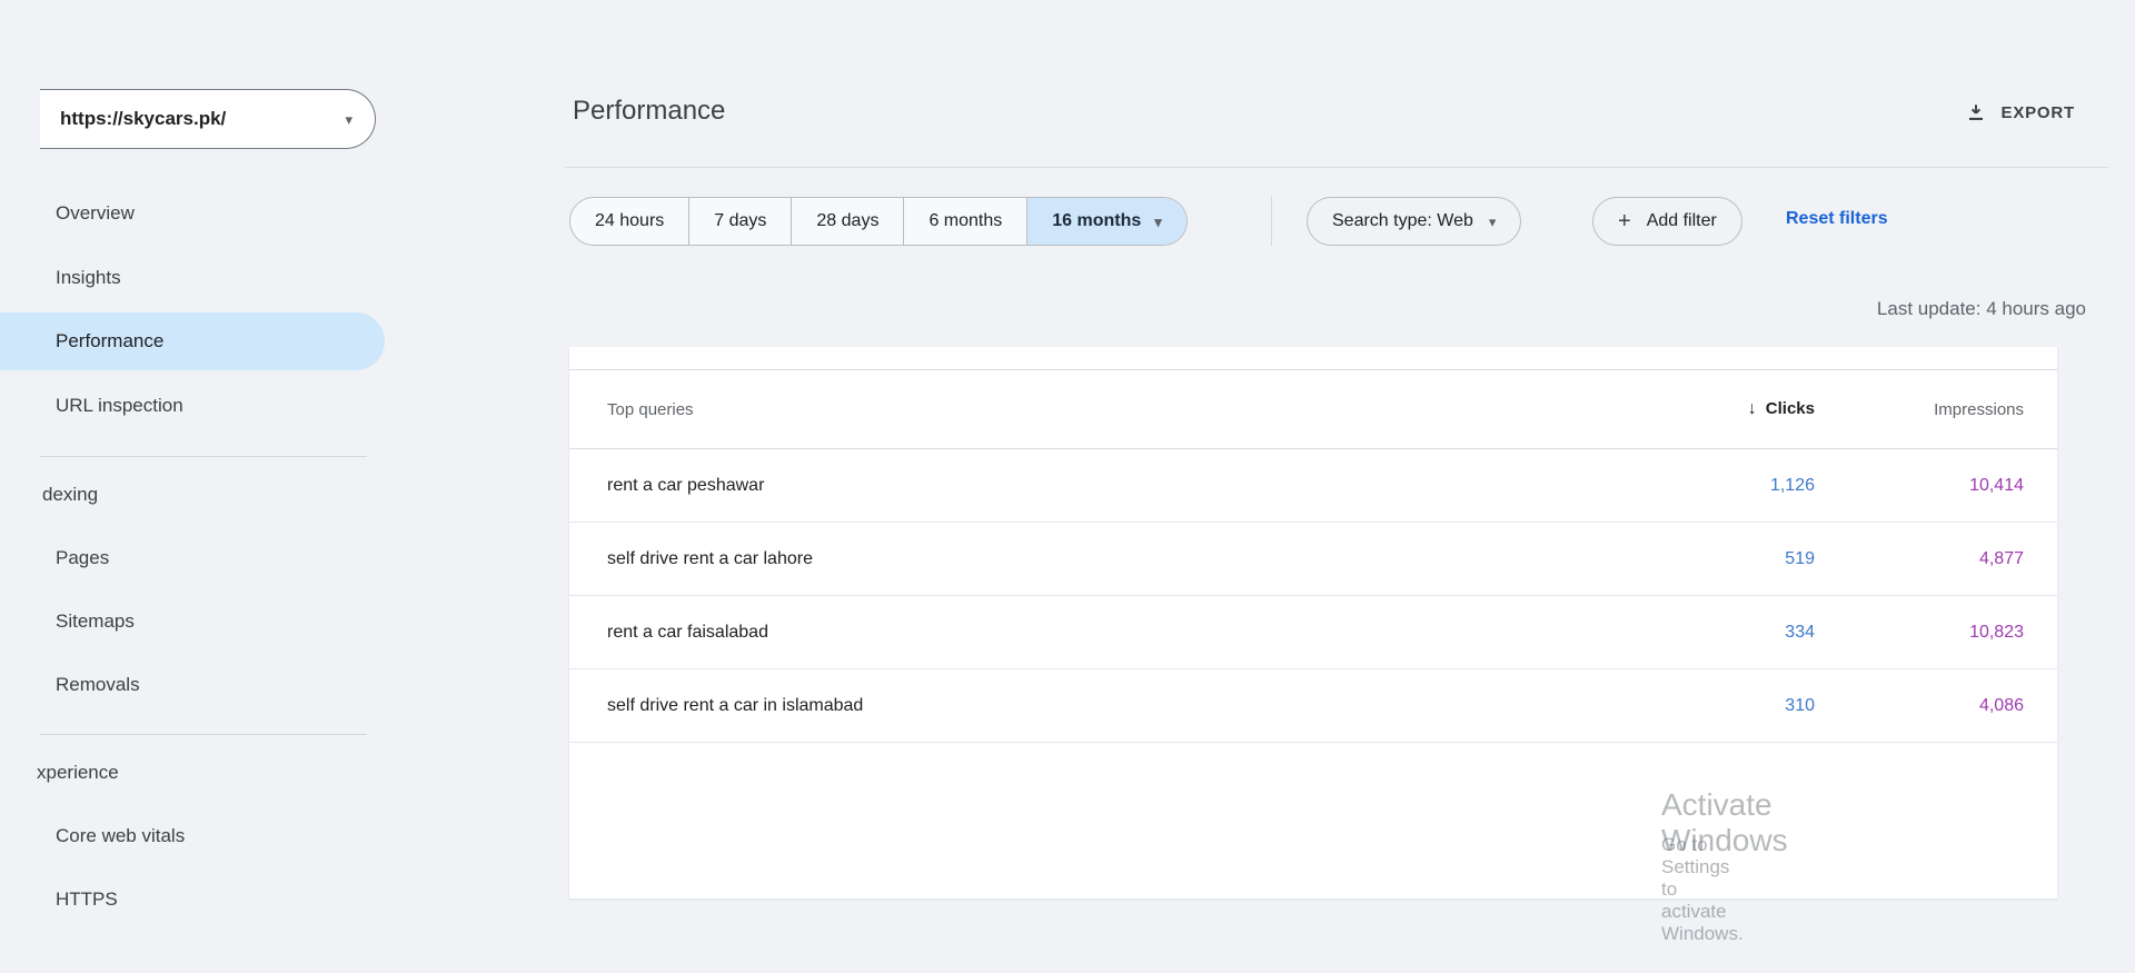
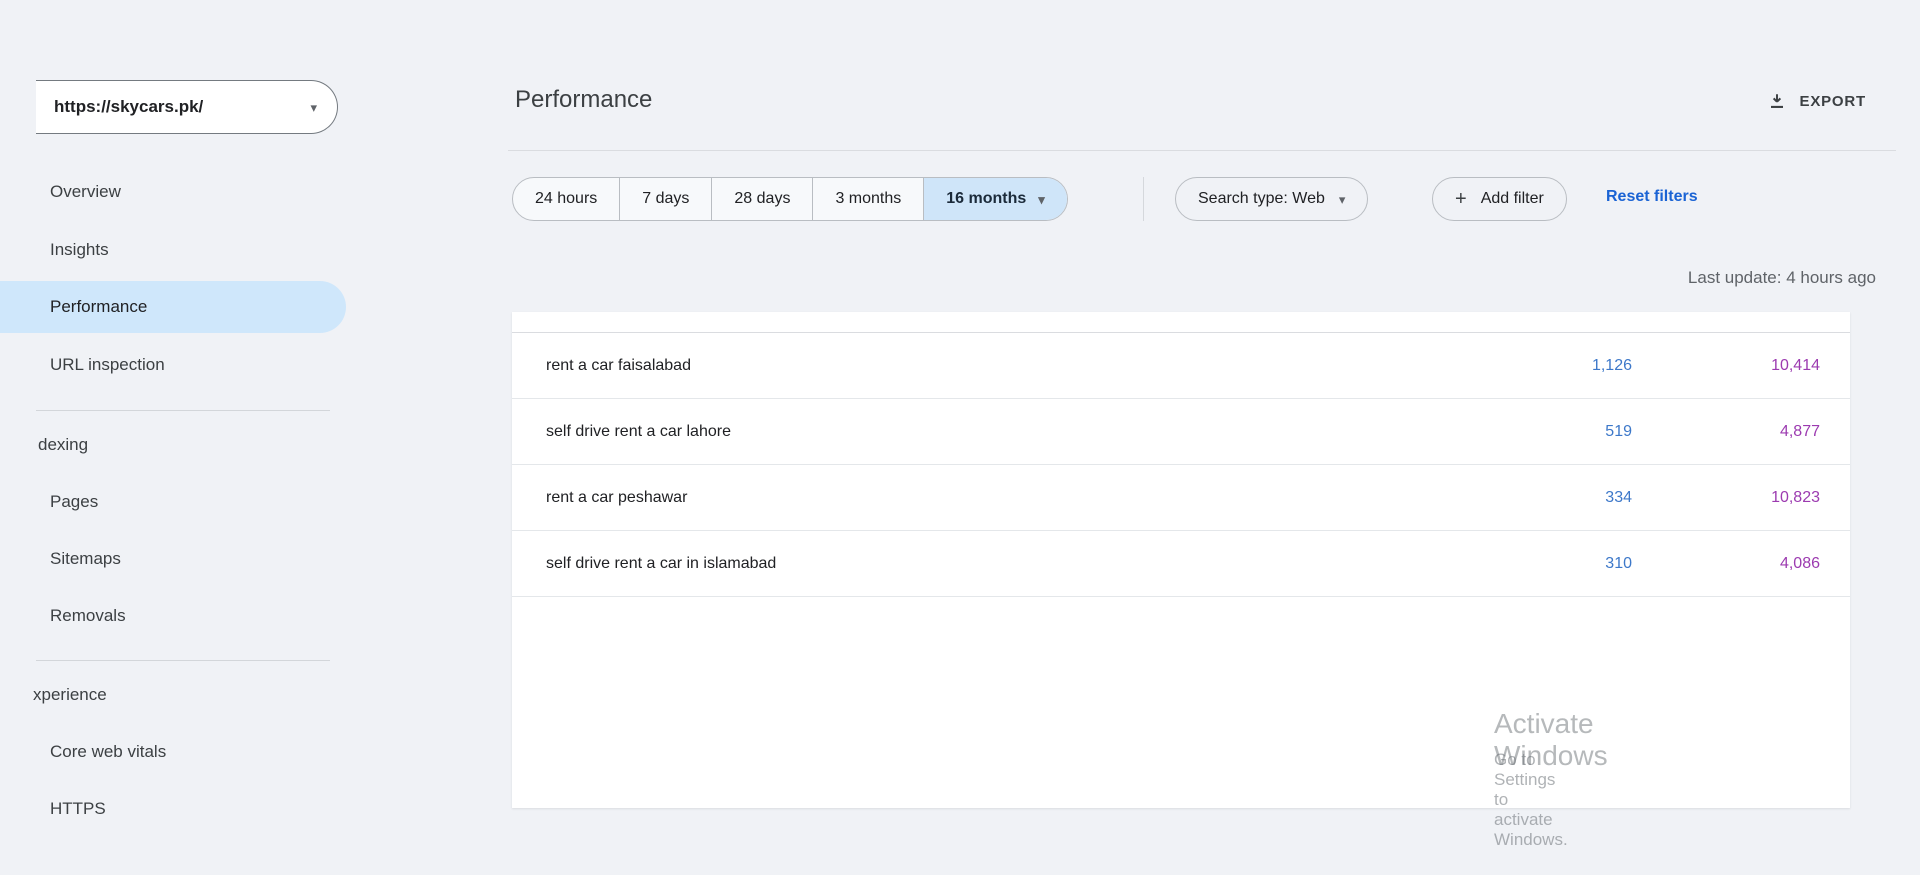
  https://skycars.pk/
  ▾
  Overview
  Insights
  Performance
  URL inspection
  dexing
  Pages
  Sitemaps
  Removals
  xperience
  Core web vitals
  HTTPS
  Performance
  EXPORT
  24 hours
  7 days
  28 days
- 6 months
+ 3 months
  16 months
  ▾
  Search type: Web
  ▾
  +
  Add filter
  Reset filters
  Last update: 4 hours ago
- Top queries
- ↓ Clicks
- Impressions
- rent a car peshawar
+ rent a car faisalabad
  1,126
  10,414
  self drive rent a car lahore
  519
  4,877
- rent a car faisalabad
+ rent a car peshawar
  334
  10,823
  self drive rent a car in islamabad
  310
  4,086
  Activate Windows
  Go to Settings to activate Windows.
